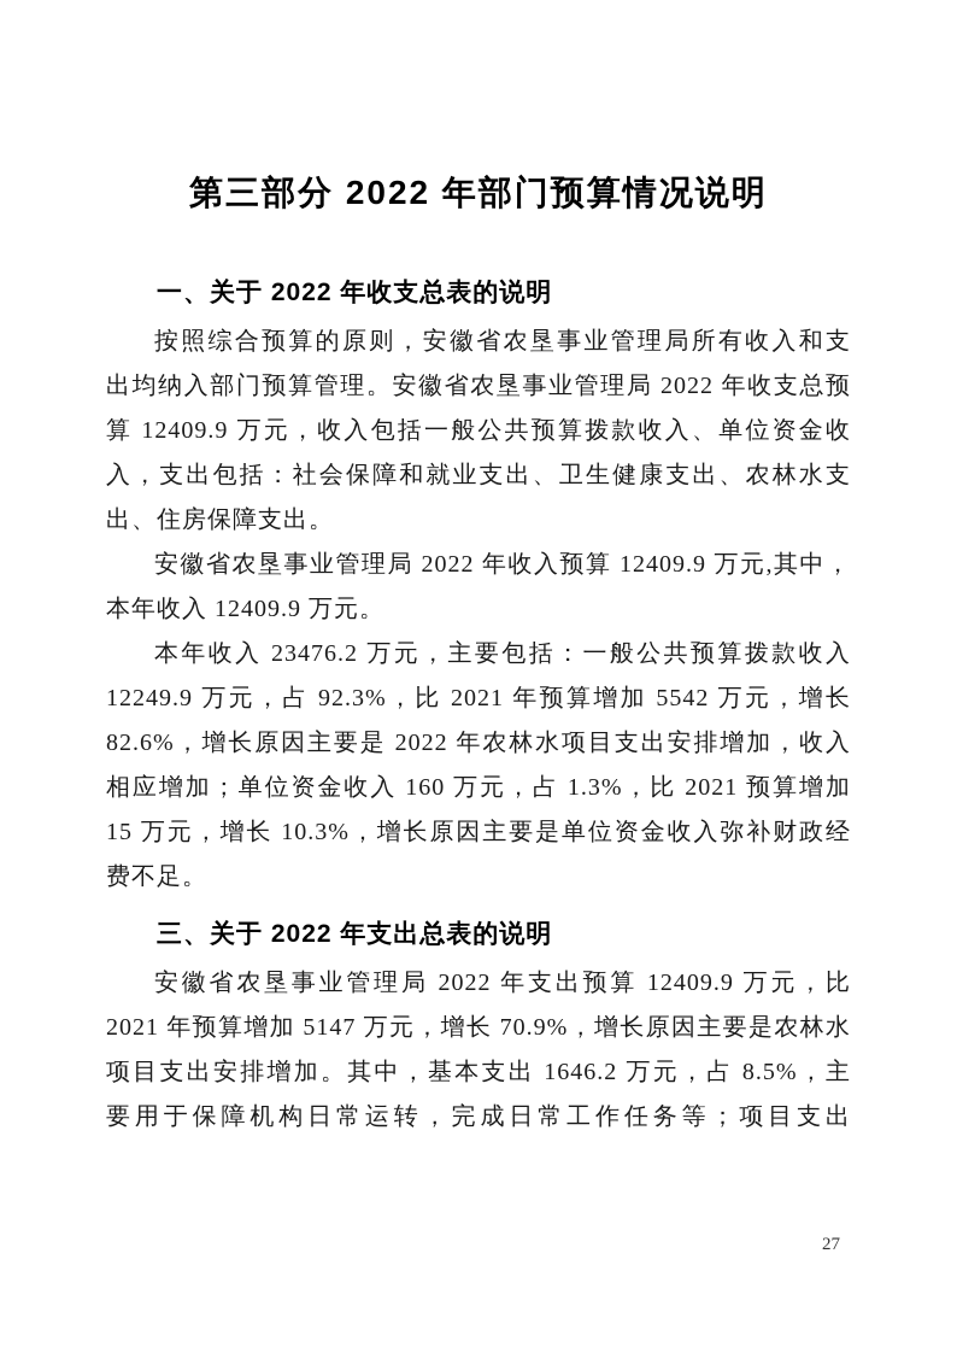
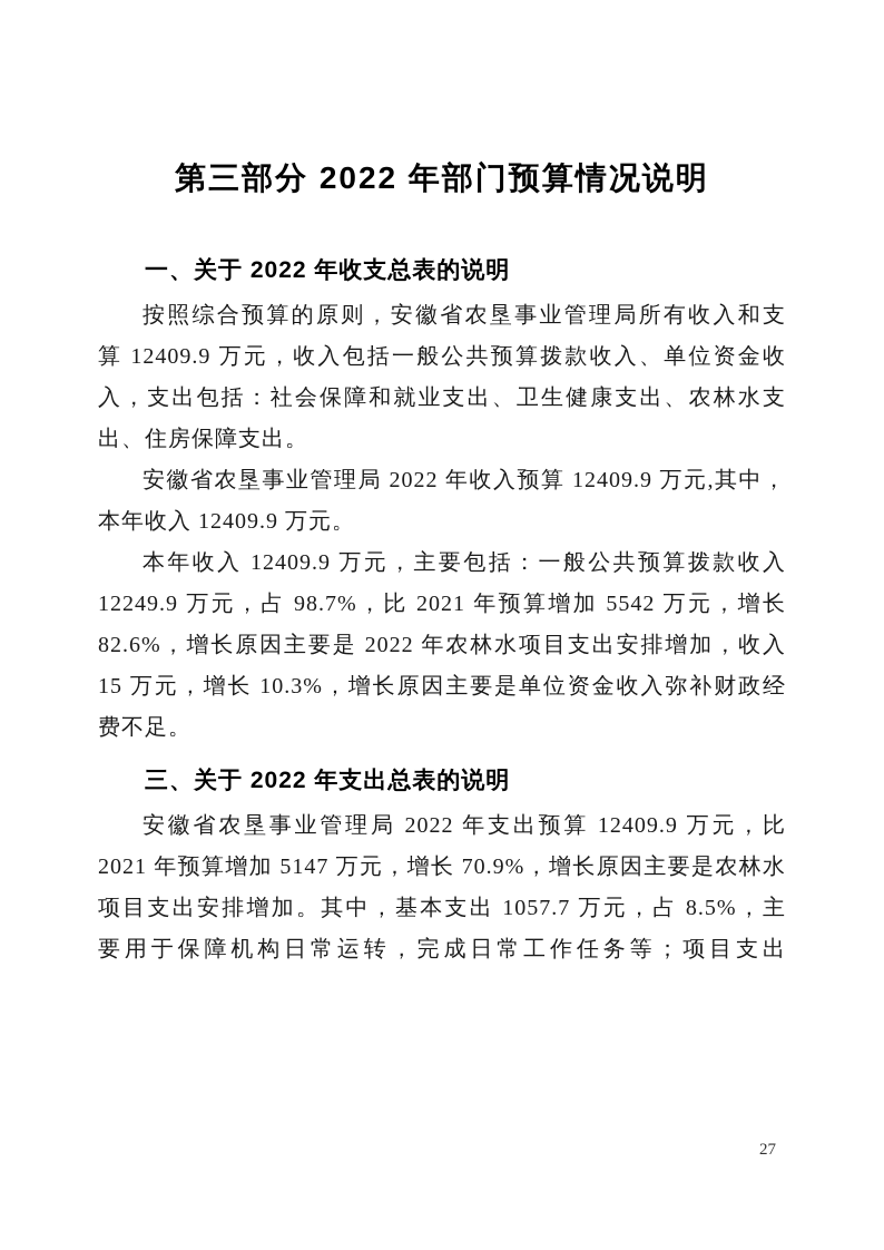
  第三部分 2022 年部门预算情况说明
  一、关于 2022 年收支总表的说明
  按照综合预算的原则，安徽省农垦事业管理局所有收入和支
- 出均纳入部门预算管理。安徽省农垦事业管理局 2022 年收支总预
  算 12409.9 万元，收入包括一般公共预算拨款收入、单位资金收
  入，支出包括：社会保障和就业支出、卫生健康支出、农林水支
  出、住房保障支出。
  安徽省农垦事业管理局 2022 年收入预算 12409.9 万元,其中，
  本年收入 12409.9 万元。
- 本年收入 23476.2 万元，主要包括：一般公共预算拨款收入
+ 本年收入 12409.9 万元，主要包括：一般公共预算拨款收入
- 12249.9 万元，占 92.3%，比 2021 年预算增加 5542 万元，增长
+ 12249.9 万元，占 98.7%，比 2021 年预算增加 5542 万元，增长
  82.6%，增长原因主要是 2022 年农林水项目支出安排增加，收入
- 相应增加；单位资金收入 160 万元，占 1.3%，比 2021 预算增加
  15 万元，增长 10.3%，增长原因主要是单位资金收入弥补财政经
  费不足。
  三、关于 2022 年支出总表的说明
  安徽省农垦事业管理局 2022 年支出预算 12409.9 万元，比
  2021 年预算增加 5147 万元，增长 70.9%，增长原因主要是农林水
- 项目支出安排增加。其中，基本支出 1646.2 万元，占 8.5%，主
+ 项目支出安排增加。其中，基本支出 1057.7 万元，占 8.5%，主
  要用于保障机构日常运转，完成日常工作任务等；项目支出
  27
